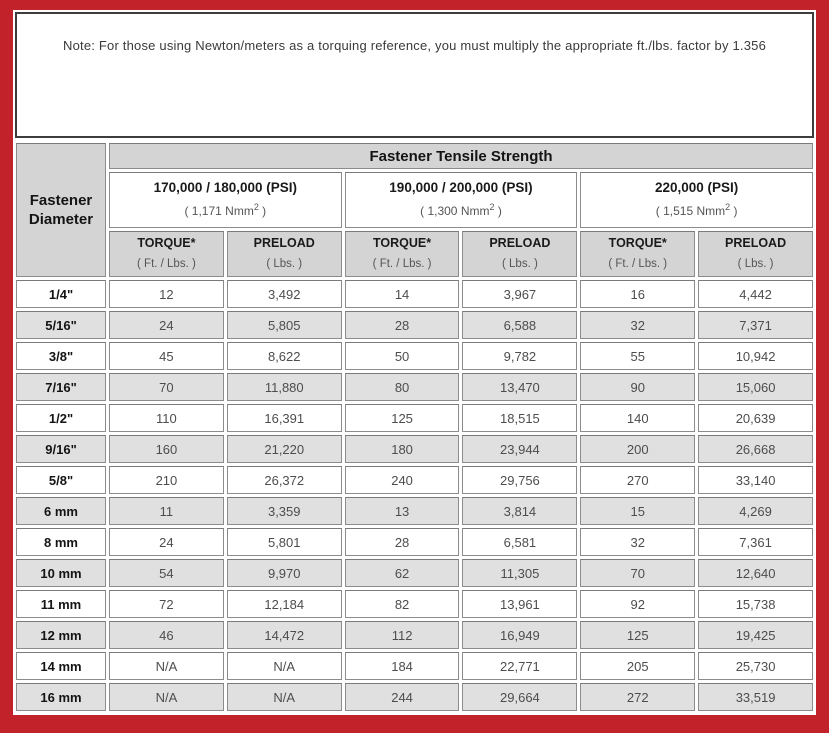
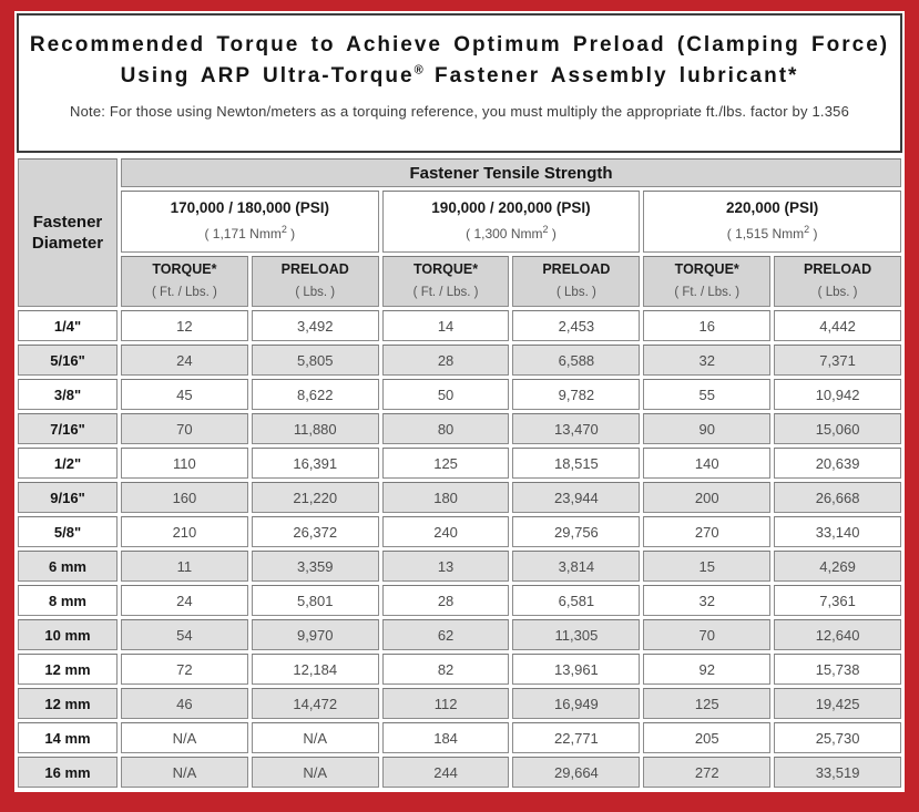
+ Recommended Torque to Achieve Optimum Preload (Clamping Force)
+ Using ARP Ultra-Torque® Fastener Assembly lubricant*
  Note: For those using Newton/meters as a torquing reference, you must multiply the appropriate ft./lbs. factor by 1.356
  FastenerDiameter	Fastener Tensile Strength
  170,000 / 180,000 (PSI) ( 1,171 Nmm2 )	190,000 / 200,000 (PSI) ( 1,300 Nmm2 )	220,000 (PSI) ( 1,515 Nmm2 )
  TORQUE*( Ft. / Lbs. )	PRELOAD( Lbs. )	TORQUE*( Ft. / Lbs. )	PRELOAD( Lbs. )	TORQUE*( Ft. / Lbs. )	PRELOAD( Lbs. )
- 1/4"	12	3,492	14	3,967	16	4,442
+ 1/4"	12	3,492	14	2,453	16	4,442
  5/16"	24	5,805	28	6,588	32	7,371
  3/8"	45	8,622	50	9,782	55	10,942
  7/16"	70	11,880	80	13,470	90	15,060
  1/2"	110	16,391	125	18,515	140	20,639
  9/16"	160	21,220	180	23,944	200	26,668
  5/8"	210	26,372	240	29,756	270	33,140
  6 mm	11	3,359	13	3,814	15	4,269
  8 mm	24	5,801	28	6,581	32	7,361
  10 mm	54	9,970	62	11,305	70	12,640
- 11 mm	72	12,184	82	13,961	92	15,738
+ 12 mm	72	12,184	82	13,961	92	15,738
  12 mm	46	14,472	112	16,949	125	19,425
  14 mm	N/A	N/A	184	22,771	205	25,730
  16 mm	N/A	N/A	244	29,664	272	33,519
